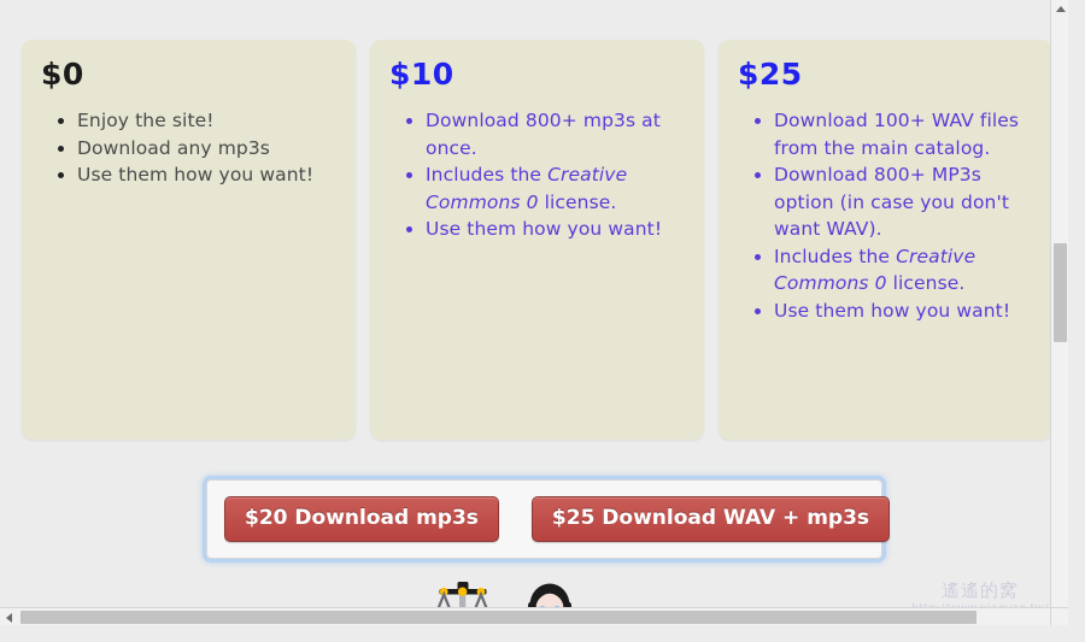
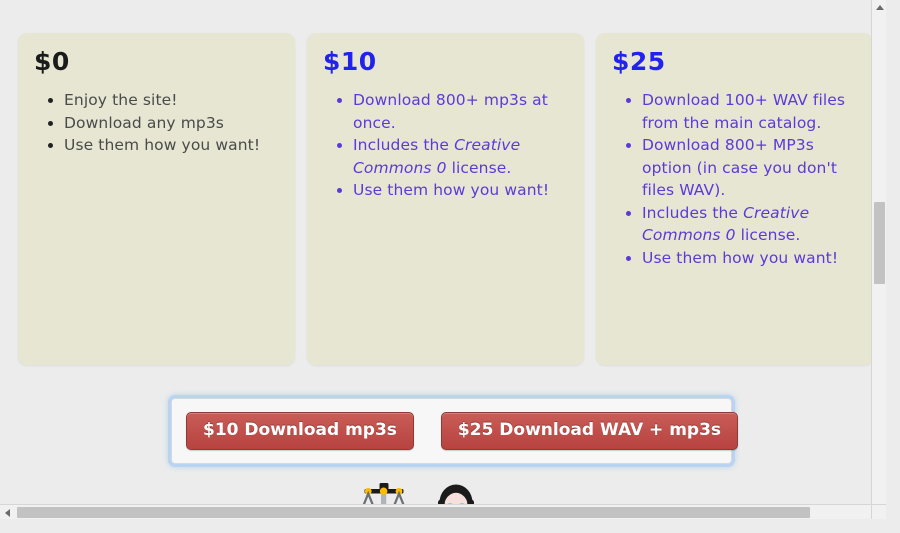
  $0
  Enjoy the site!
  Download any mp3s
  Use them how you want!
  $10
  Download 800+ mp3s at once.
  Includes the Creative Commons 0 license.
  Use them how you want!
  $25
  Download 100+ WAV files from the main catalog.
- Download 800+ MP3s option (in case you don't want WAV).
+ Download 800+ MP3s option (in case you don't files WAV).
  Includes the Creative Commons 0 license.
  Use them how you want!
- $20 Download mp3s
+ $10 Download mp3s
  $25 Download WAV + mp3s
- 遙遙的窝
